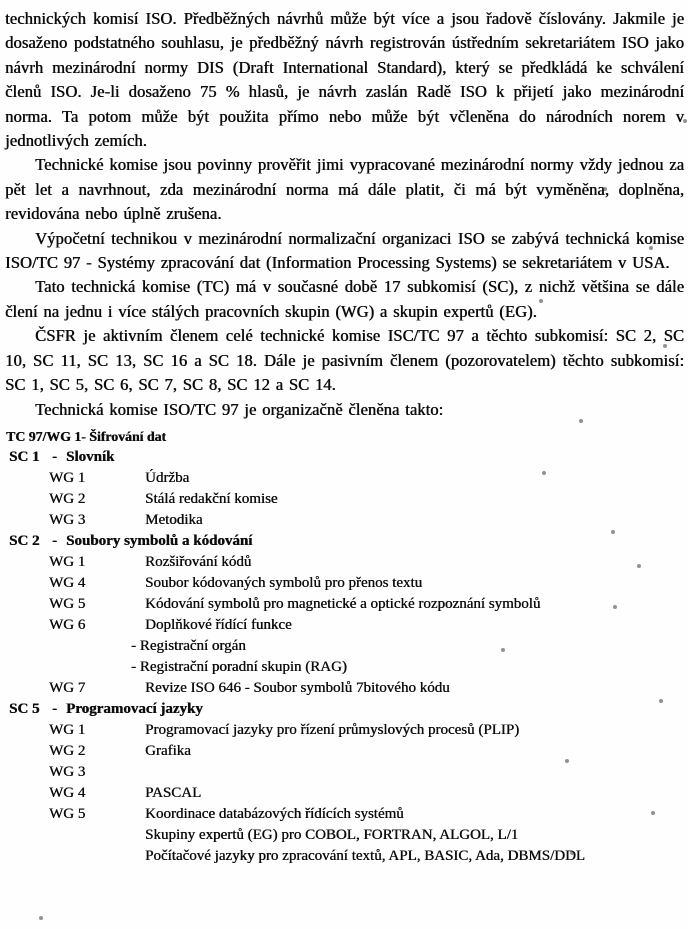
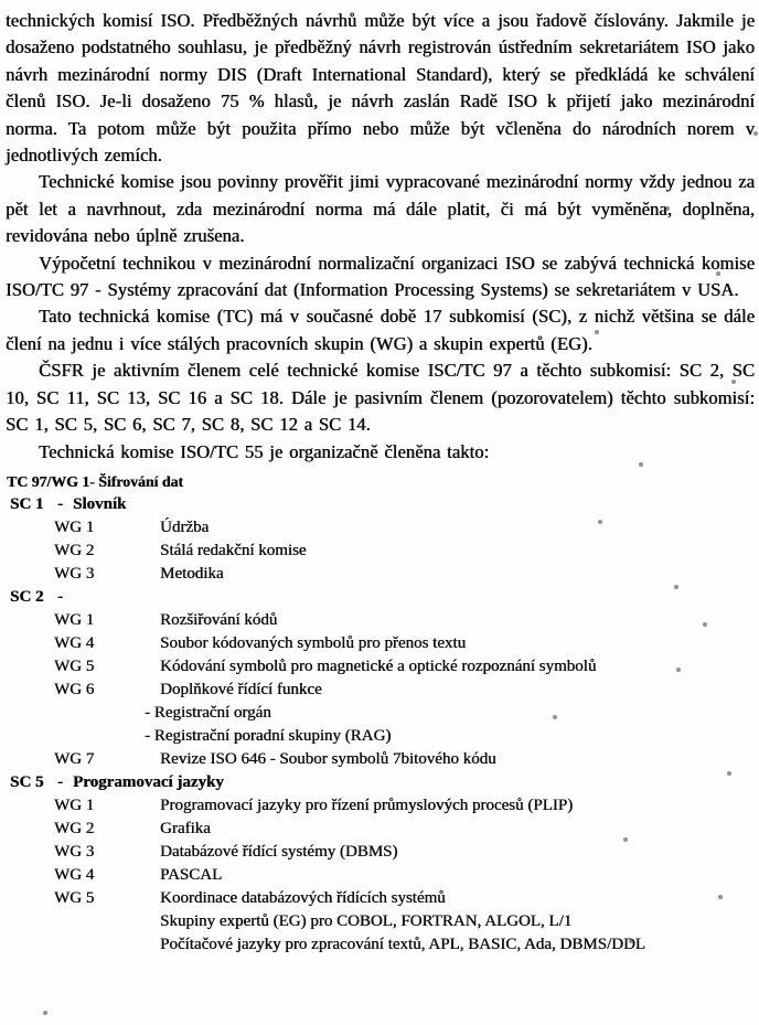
  technických komisí ISO. Předběžných návrhů může být více a jsou řadově číslovány. Jakmile je dosaženo podstatného souhlasu, je předběžný návrh registrován ústředním sekretariátem ISO jako návrh mezinárodní normy DIS (Draft International Standard), který se předkládá ke schválení členů ISO. Je-li dosaženo 75 % hlasů, je návrh zaslán Radě ISO k přijetí jako mezinárodní norma. Ta potom může být použita přímo nebo může být včleněna do národních norem v jednotlivých zemích.
  Technické komise jsou povinny prověřit jimi vypracované mezinárodní normy vždy jednou za pět let a navrhnout, zda mezinárodní norma má dále platit, či má být vyměněna, doplněna, revidována nebo úplně zrušena.
  Výpočetní technikou v mezinárodní normalizační organizaci ISO se zabývá technická komise ISO/TC 97 - Systémy zpracování dat (Information Processing Systems) se sekretariátem v USA.
  Tato technická komise (TC) má v současné době 17 subkomisí (SC), z nichž většina se dále člení na jednu i více stálých pracovních skupin (WG) a skupin expertů (EG).
  ČSFR je aktivním členem celé technické komise ISC/TC 97 a těchto subkomisí: SC 2, SC 10, SC 11, SC 13, SC 16 a SC 18. Dále je pasivním členem (pozorovatelem) těchto subkomisí: SC 1, SC 5, SC 6, SC 7, SC 8, SC 12 a SC 14.
- Technická komise ISO/TC 97 je organizačně členěna takto:
+ Technická komise ISO/TC 55 je organizačně členěna takto:
  TC 97/WG 1- Šifrování dat
  SC 1
  -
  Slovník
  WG 1
  Údržba
  WG 2
  Stálá redakční komise
  WG 3
  Metodika
  SC 2
  -
- Soubory symbolů a kódování
  WG 1
  Rozšiřování kódů
  WG 4
  Soubor kódovaných symbolů pro přenos textu
  WG 5
  Kódování symbolů pro magnetické a optické rozpoznání symbolů
  WG 6
  Doplňkové řídící funkce
  - Registrační orgán
- - Registrační poradní skupin (RAG)
+ - Registrační poradní skupiny (RAG)
  WG 7
  Revize ISO 646 - Soubor symbolů 7bitového kódu
  SC 5
  -
  Programovací jazyky
  WG 1
  Programovací jazyky pro řízení průmyslových procesů (PLIP)
  WG 2
  Grafika
  WG 3
+ Databázové řídící systémy (DBMS)
  WG 4
  PASCAL
  WG 5
  Koordinace databázových řídících systémů
  Skupiny expertů (EG) pro COBOL, FORTRAN, ALGOL, L/1
  Počítačové jazyky pro zpracování textů, APL, BASIC, Ada, DBMS/DDL
